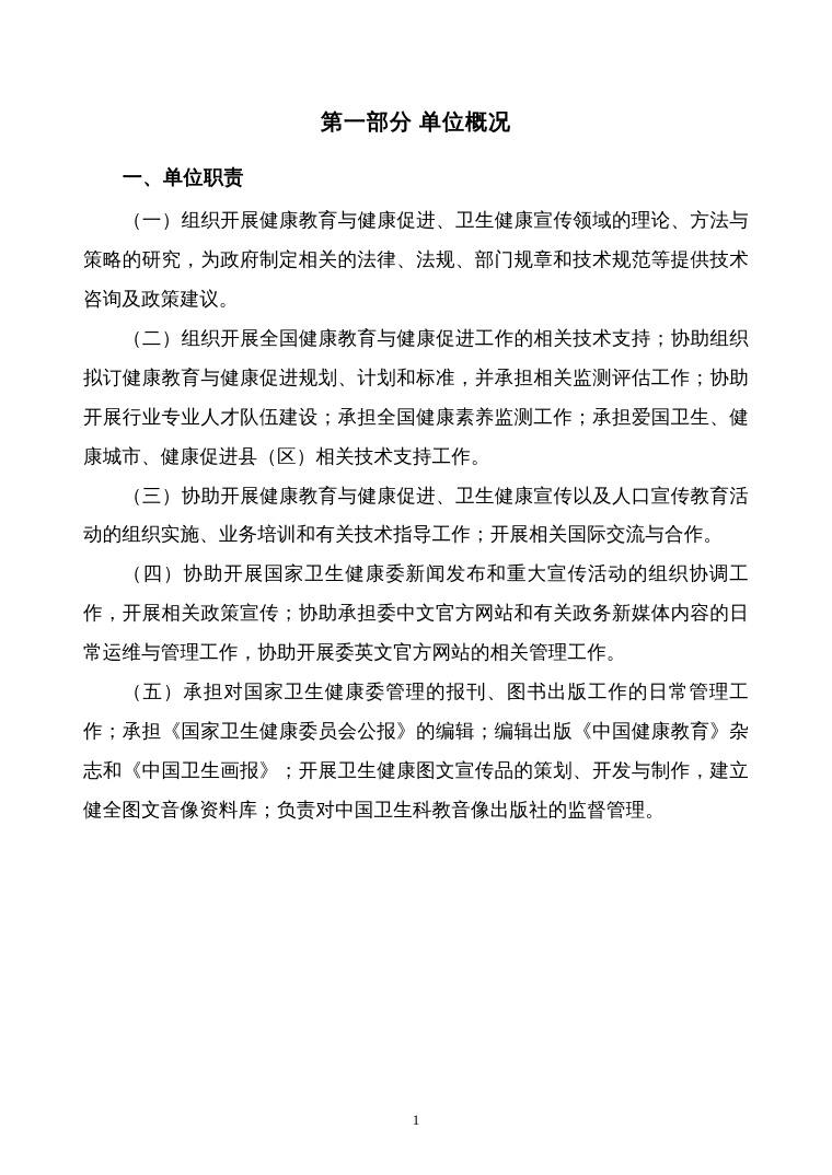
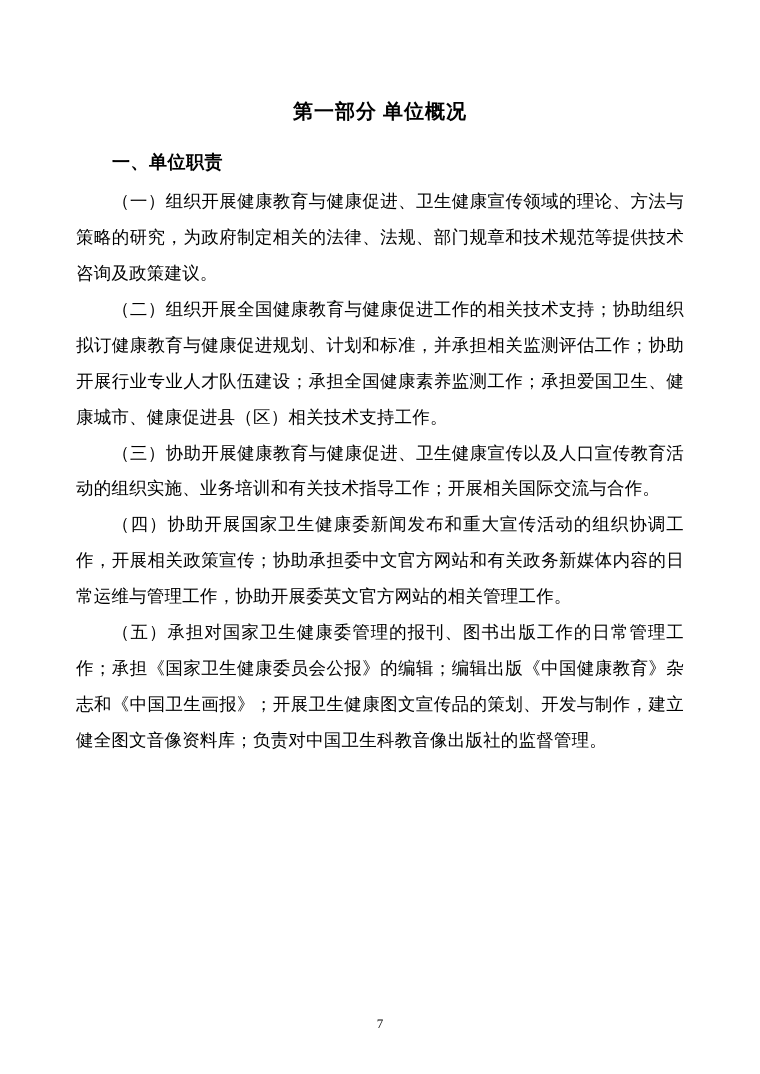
  第一部分 单位概况
  一、单位职责
  （一）组织开展健康教育与健康促进、卫生健康宣传领域的理论、方法与策略的研究，为政府制定相关的法律、法规、部门规章和技术规范等提供技术咨询及政策建议。
  （二）组织开展全国健康教育与健康促进工作的相关技术支持；协助组织拟订健康教育与健康促进规划、计划和标准，并承担相关监测评估工作；协助开展行业专业人才队伍建设；承担全国健康素养监测工作；承担爱国卫生、健康城市、健康促进县（区）相关技术支持工作。
  （三）协助开展健康教育与健康促进、卫生健康宣传以及人口宣传教育活动的组织实施、业务培训和有关技术指导工作；开展相关国际交流与合作。
  （四）协助开展国家卫生健康委新闻发布和重大宣传活动的组织协调工作，开展相关政策宣传；协助承担委中文官方网站和有关政务新媒体内容的日常运维与管理工作，协助开展委英文官方网站的相关管理工作。
  （五）承担对国家卫生健康委管理的报刊、图书出版工作的日常管理工作；承担《国家卫生健康委员会公报》的编辑；编辑出版《中国健康教育》杂志和《中国卫生画报》；开展卫生健康图文宣传品的策划、开发与制作，建立健全图文音像资料库；负责对中国卫生科教音像出版社的监督管理。
- 1
+ 7
